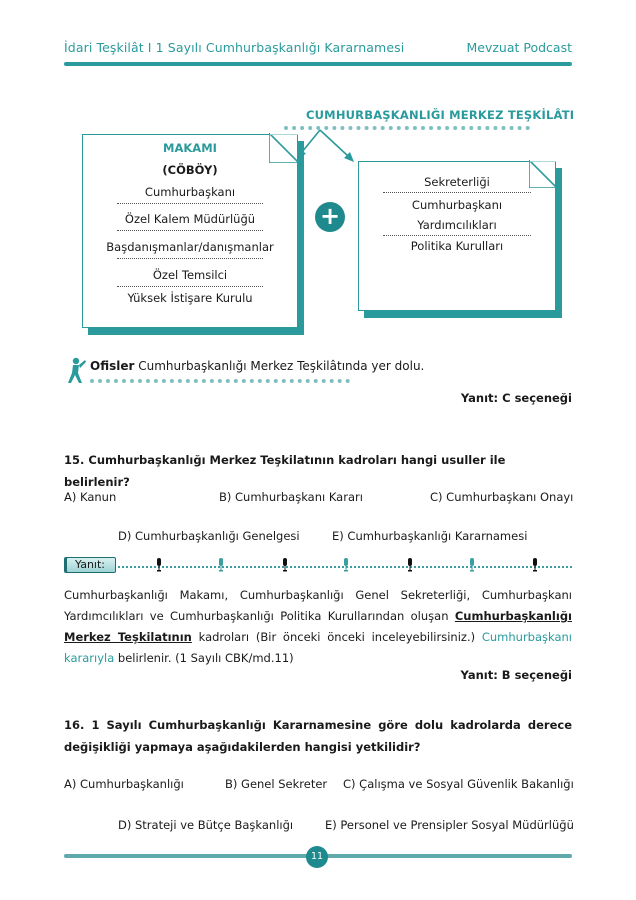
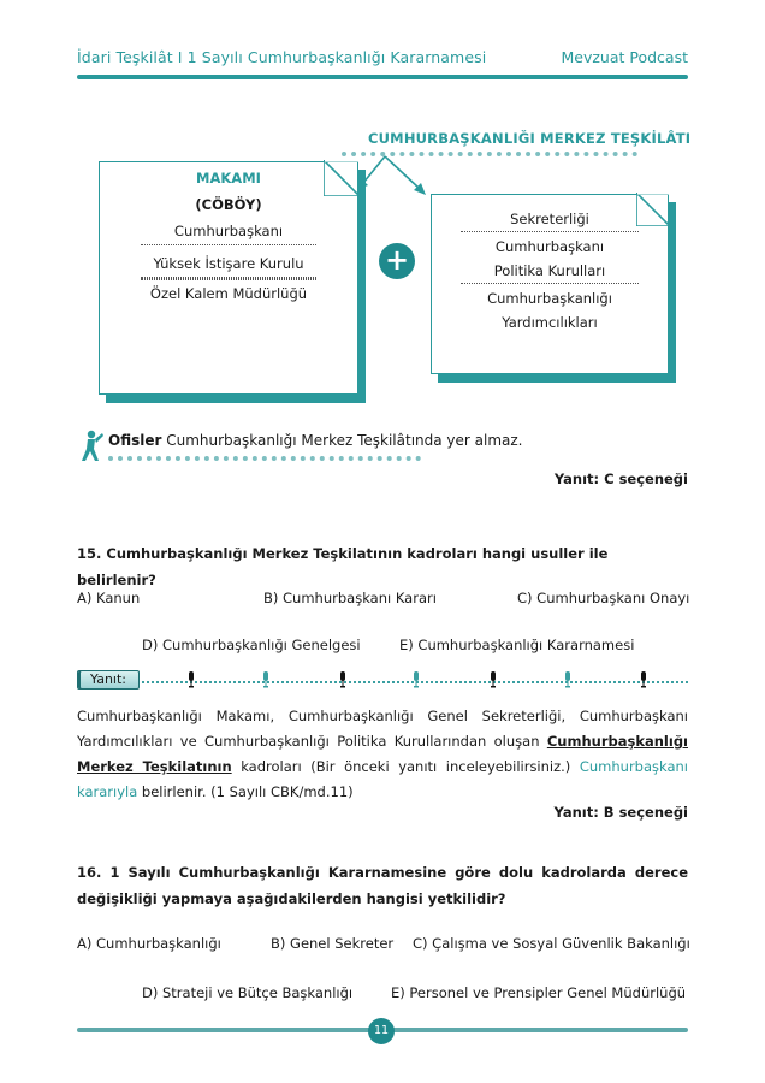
  İdari Teşkilât I 1 Sayılı Cumhurbaşkanlığı Kararnamesi
  Mevzuat Podcast
  CUMHURBAŞKANLIĞI MERKEZ TEŞKİLÂTI
  MAKAMI
  (CÖBÖY)
  Cumhurbaşkanı
- Özel Kalem Müdürlüğü
+ Yüksek İstişare Kurulu
- Başdanışmanlar/danışmanlar
- Özel Temsilci
- Yüksek İstişare Kurulu
+ Özel Kalem Müdürlüğü
  +
  Sekreterliği
  Cumhurbaşkanı
- Yardımcılıkları
+ Politika Kurulları
+ Cumhurbaşkanlığı
- Politika Kurulları
+ Yardımcılıkları
- Ofisler Cumhurbaşkanlığı Merkez Teşkilâtında yer dolu.
+ Ofisler Cumhurbaşkanlığı Merkez Teşkilâtında yer almaz.
  Yanıt: C seçeneği
  15. Cumhurbaşkanlığı Merkez Teşkilatının kadroları hangi usuller ile belirlenir?
  A) Kanun
  B) Cumhurbaşkanı Kararı
  C) Cumhurbaşkanı Onayı
  D) Cumhurbaşkanlığı Genelgesi
  E) Cumhurbaşkanlığı Kararnamesi
  Yanıt:
- Cumhurbaşkanlığı Makamı, Cumhurbaşkanlığı Genel Sekreterliği, Cumhurbaşkanı Yardımcılıkları ve Cumhurbaşkanlığı Politika Kurullarından oluşan Cumhurbaşkanlığı Merkez Teşkilatının kadroları (Bir önceki önceki inceleyebilirsiniz.) Cumhurbaşkanı kararıyla belirlenir. (1 Sayılı CBK/md.11)
+ Cumhurbaşkanlığı Makamı, Cumhurbaşkanlığı Genel Sekreterliği, Cumhurbaşkanı Yardımcılıkları ve Cumhurbaşkanlığı Politika Kurullarından oluşan Cumhurbaşkanlığı Merkez Teşkilatının kadroları (Bir önceki yanıtı inceleyebilirsiniz.) Cumhurbaşkanı kararıyla belirlenir. (1 Sayılı CBK/md.11)
  Yanıt: B seçeneği
  16. 1 Sayılı Cumhurbaşkanlığı Kararnamesine göre dolu kadrolarda derece değişikliği yapmaya aşağıdakilerden hangisi yetkilidir?
  A) Cumhurbaşkanlığı
  B) Genel Sekreter
  C) Çalışma ve Sosyal Güvenlik Bakanlığı
  D) Strateji ve Bütçe Başkanlığı
- E) Personel ve Prensipler Sosyal Müdürlüğü
+ E) Personel ve Prensipler Genel Müdürlüğü
  11
